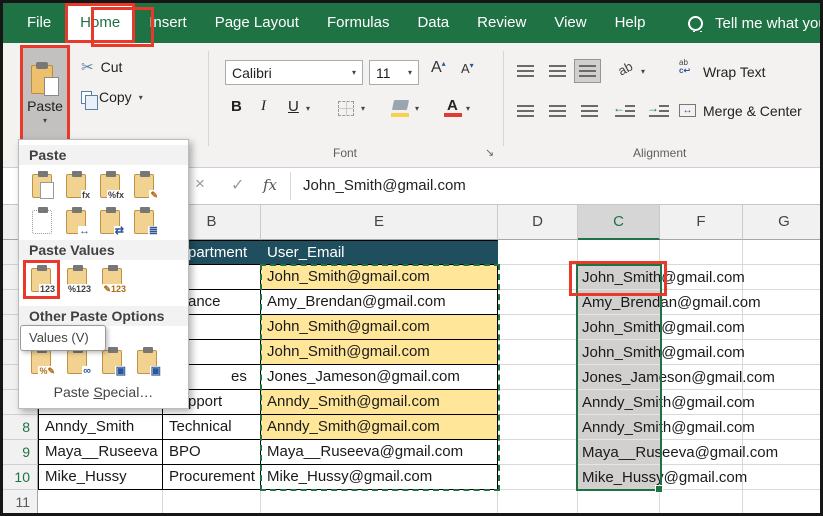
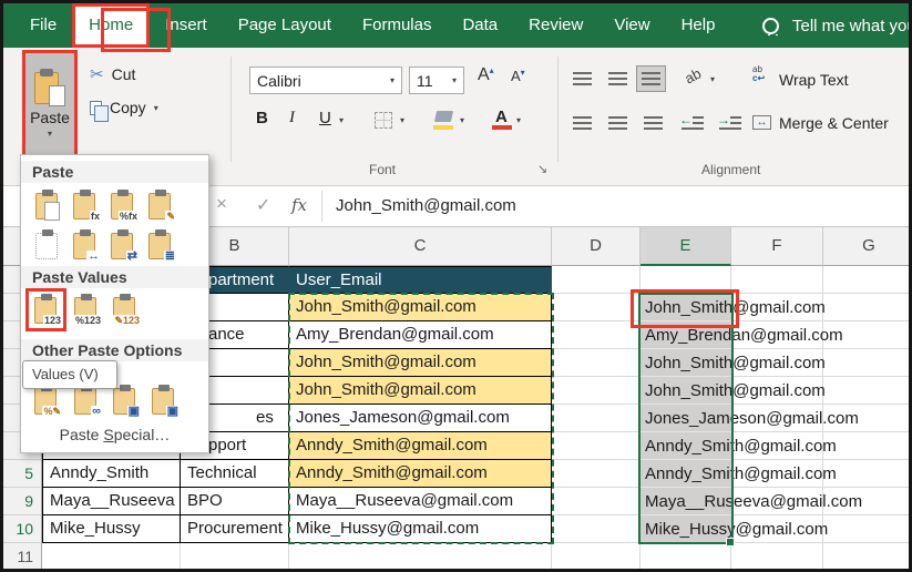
  File
  Home
  Insert
  Page Layout
  Formulas
  Data
  Review
  View
  Help
  Tell me what yo
  Paste
  ▾
  ✂
  Cut
  Copy
  ▾
  Calibri
  ▾
  11
  ▾
  A
  A
  B
  I
  U
  ▾
  ▾
  ▾
  A
  ▾
  Font
  ↘
  ▾
  ab
  c↩
  Wrap Text
  ←
  →
  ↔
  Merge & Center
  Alignment
  ×
  ✓
  fx
  John_Smith@gmail.com
  B
- E
+ C
  D
- C
+ E
  F
  G
  partment
  User_Email
  John_Smith@gmail.com
  John_Smith@gmail.com
  ance
  Amy_Brendan@gmail.com
  Amy_Brendan@gmail.com
  John_Smith@gmail.com
  John_Smith@gmail.com
  John_Smith@gmail.com
  John_Smith@gmail.com
  es
  Jones_Jameson@gmail.com
  Jones_Jameson@gmail.com
  pport
  Anndy_Smith@gmail.com
  Anndy_Smith@gmail.com
- 8
+ 5
  Anndy_Smith
  Technical
  Anndy_Smith@gmail.com
  Anndy_Smith@gmail.com
  9
  Maya__Ruseeva
  BPO
  Maya__Ruseeva@gmail.com
  Maya__Ruseeva@gmail.com
  10
  Mike_Hussy
  Procurement
  Mike_Hussy@gmail.com
  Mike_Hussy@gmail.com
  11
  Paste
  fx
  %fx
  ✎
  ↔
  ⇄
  ≣
  Paste Values
  123
  %123
  ✎123
  Other Paste Options
  %✎
  ∞
  ▣
  ▣
  Paste Special…
  Values (V)
